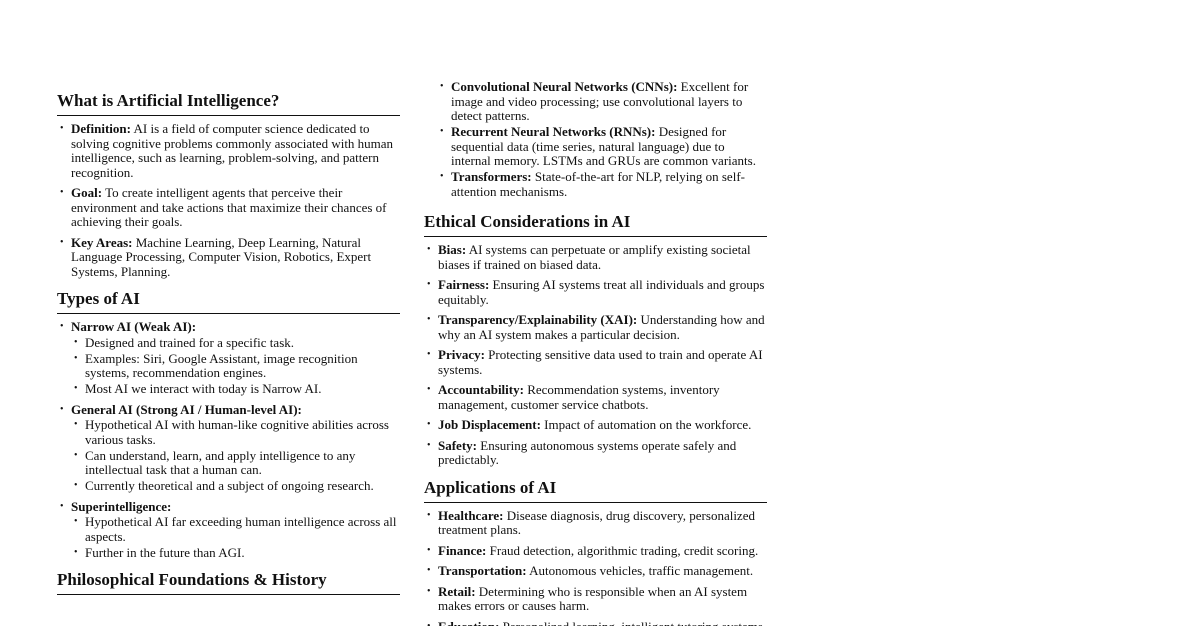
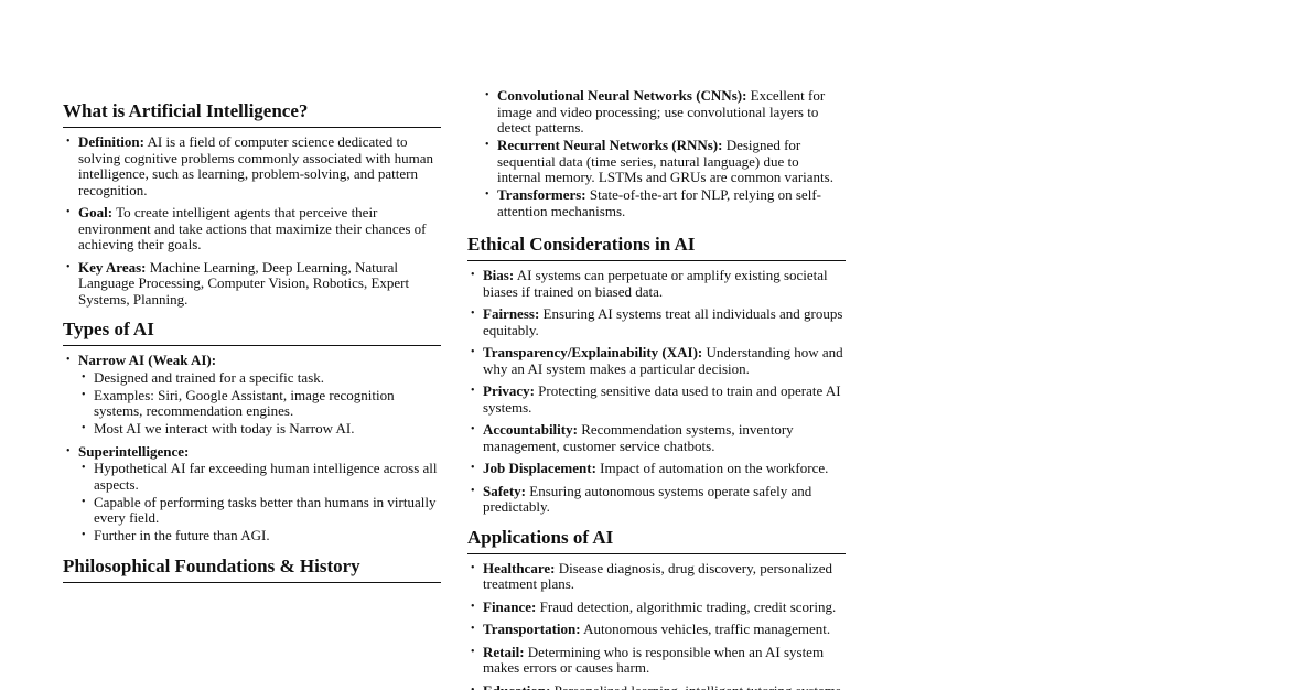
  What is Artificial Intelligence?
  Definition: AI is a field of computer science dedicated to solving cognitive problems commonly associated with human intelligence, such as learning, problem-solving, and pattern recognition.
  Goal: To create intelligent agents that perceive their environment and take actions that maximize their chances of achieving their goals.
  Key Areas: Machine Learning, Deep Learning, Natural Language Processing, Computer Vision, Robotics, Expert Systems, Planning.
  Types of AI
  Narrow AI (Weak AI):
  Designed and trained for a specific task.
  Examples: Siri, Google Assistant, image recognition systems, recommendation engines.
  Most AI we interact with today is Narrow AI.
- General AI (Strong AI / Human-level AI):
- Hypothetical AI with human-like cognitive abilities across various tasks.
- Can understand, learn, and apply intelligence to any intellectual task that a human can.
- Currently theoretical and a subject of ongoing research.
  Superintelligence:
  Hypothetical AI far exceeding human intelligence across all aspects.
+ Capable of performing tasks better than humans in virtually every field.
  Further in the future than AGI.
  Philosophical Foundations & History
  Convolutional Neural Networks (CNNs): Excellent for image and video processing; use convolutional layers to detect patterns.
  Recurrent Neural Networks (RNNs): Designed for sequential data (time series, natural language) due to internal memory. LSTMs and GRUs are common variants.
  Transformers: State-of-the-art for NLP, relying on self-attention mechanisms.
  Ethical Considerations in AI
  Bias: AI systems can perpetuate or amplify existing societal biases if trained on biased data.
  Fairness: Ensuring AI systems treat all individuals and groups equitably.
  Transparency/Explainability (XAI): Understanding how and why an AI system makes a particular decision.
  Privacy: Protecting sensitive data used to train and operate AI systems.
  Accountability: Recommendation systems, inventory management, customer service chatbots.
  Job Displacement: Impact of automation on the workforce.
  Safety: Ensuring autonomous systems operate safely and predictably.
  Applications of AI
  Healthcare: Disease diagnosis, drug discovery, personalized treatment plans.
  Finance: Fraud detection, algorithmic trading, credit scoring.
  Transportation: Autonomous vehicles, traffic management.
  Retail: Determining who is responsible when an AI system makes errors or causes harm.
